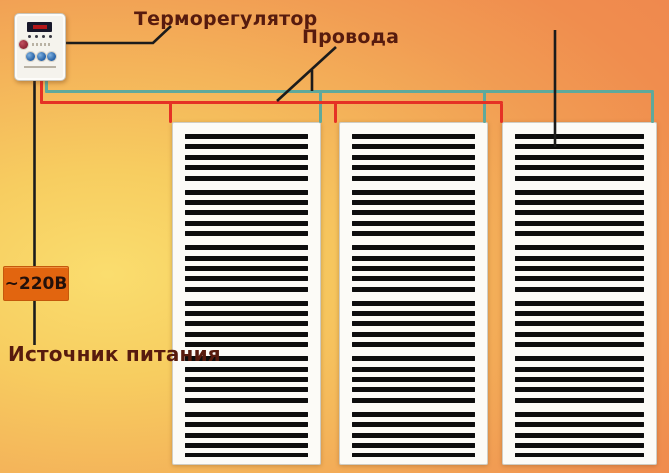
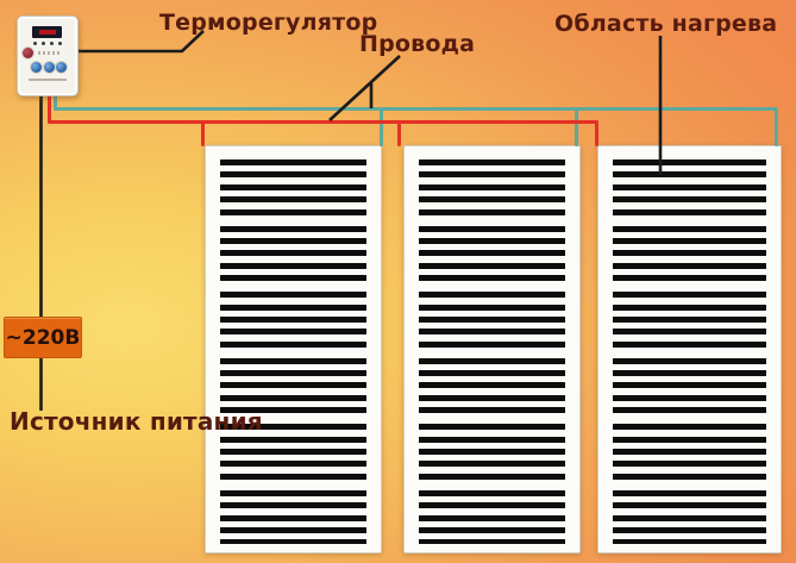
  Терморегулятор
  Провода
+ Область нагрева
  ~220В
  Источник питания
